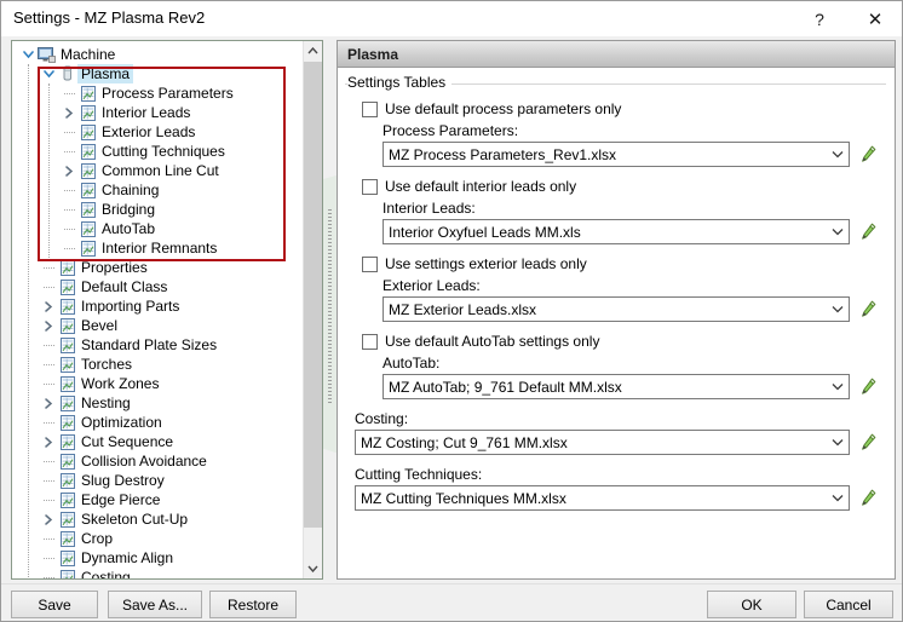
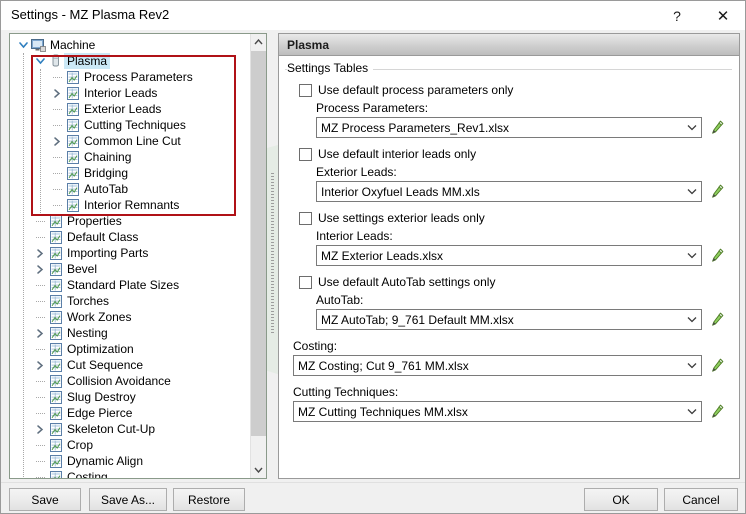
  Settings - MZ Plasma Rev2
  ?
  ✕
  Machine
  Plasma
  Process Parameters
  Interior Leads
  Exterior Leads
  Cutting Techniques
  Common Line Cut
  Chaining
  Bridging
  AutoTab
  Interior Remnants
  Properties
  Default Class
  Importing Parts
  Bevel
  Standard Plate Sizes
  Torches
  Work Zones
  Nesting
  Optimization
  Cut Sequence
  Collision Avoidance
  Slug Destroy
  Edge Pierce
  Skeleton Cut-Up
  Crop
  Dynamic Align
  Costing
  Plasma
  Settings Tables
  Use default process parameters only
  Process Parameters:
  MZ Process Parameters_Rev1.xlsx
  Use default interior leads only
- Interior Leads:
+ Exterior Leads:
  Interior Oxyfuel Leads MM.xls
  Use settings exterior leads only
- Exterior Leads:
+ Interior Leads:
  MZ Exterior Leads.xlsx
  Use default AutoTab settings only
  AutoTab:
  MZ AutoTab; 9_761 Default MM.xlsx
  Costing:
  MZ Costing; Cut 9_761 MM.xlsx
  Cutting Techniques:
  MZ Cutting Techniques MM.xlsx
  Save
  Save As...
  Restore
  OK
  Cancel
